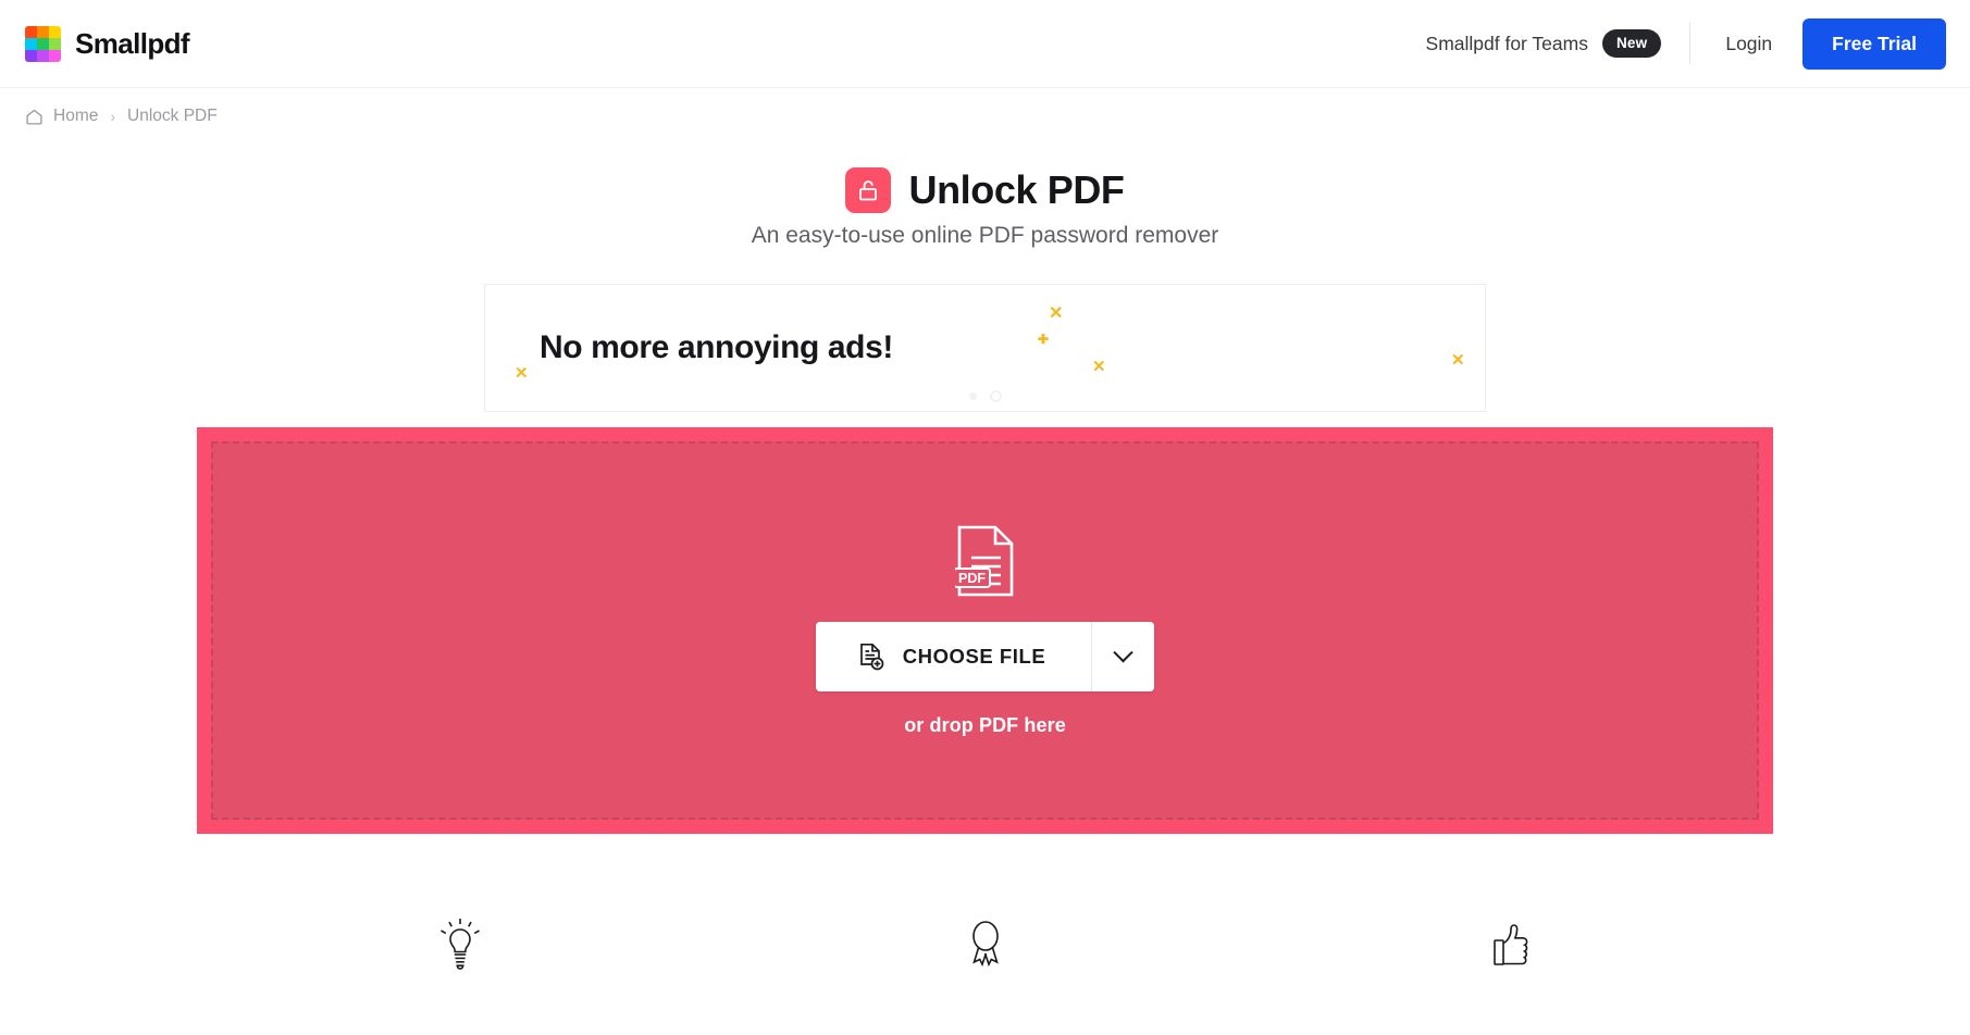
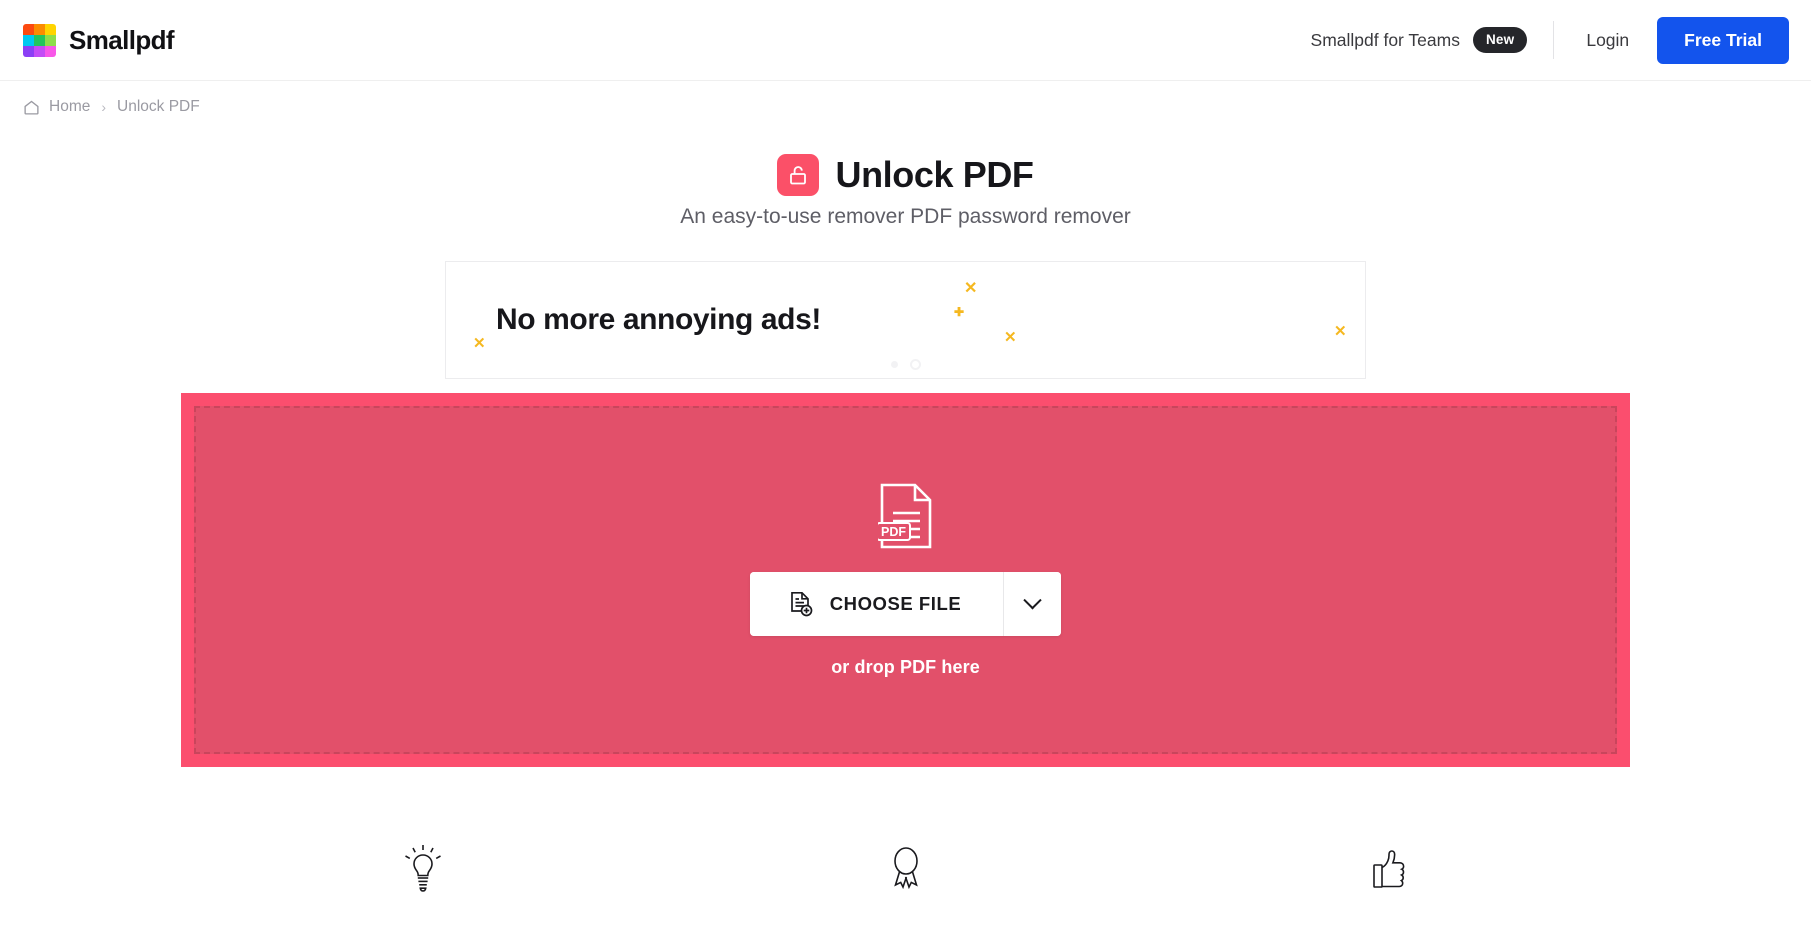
  Smallpdf
  Smallpdf for Teams
  New
  Login
  Free Trial
  Home
  ›
  Unlock PDF
  Unlock PDF
- An easy-to-use online PDF password remover
+ An easy-to-use remover PDF password remover
  No more annoying ads!
  ✕
  ✕
  ✚
  ✕
  ✕
  PDF
  CHOOSE FILE
  or drop PDF here
